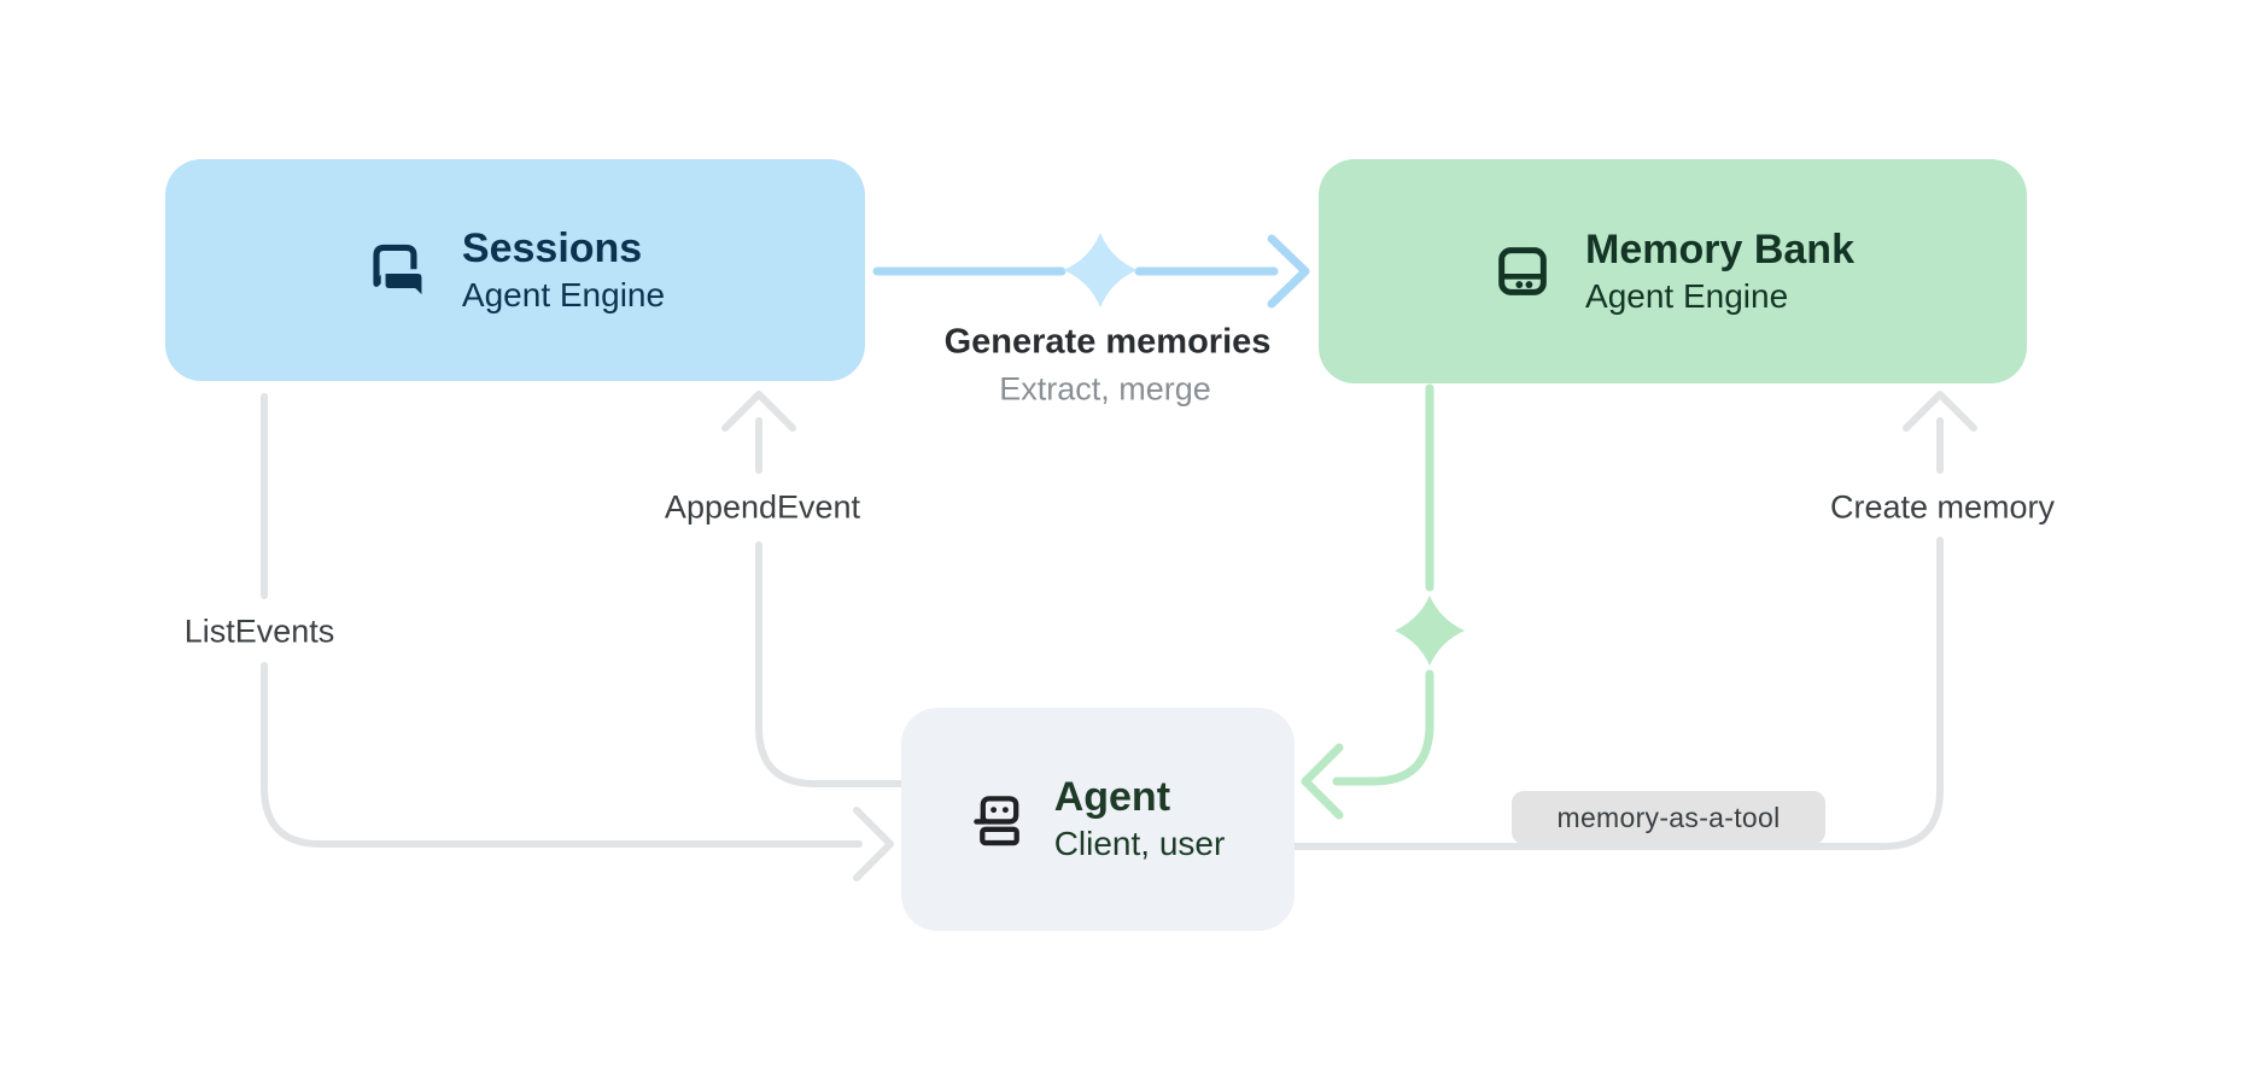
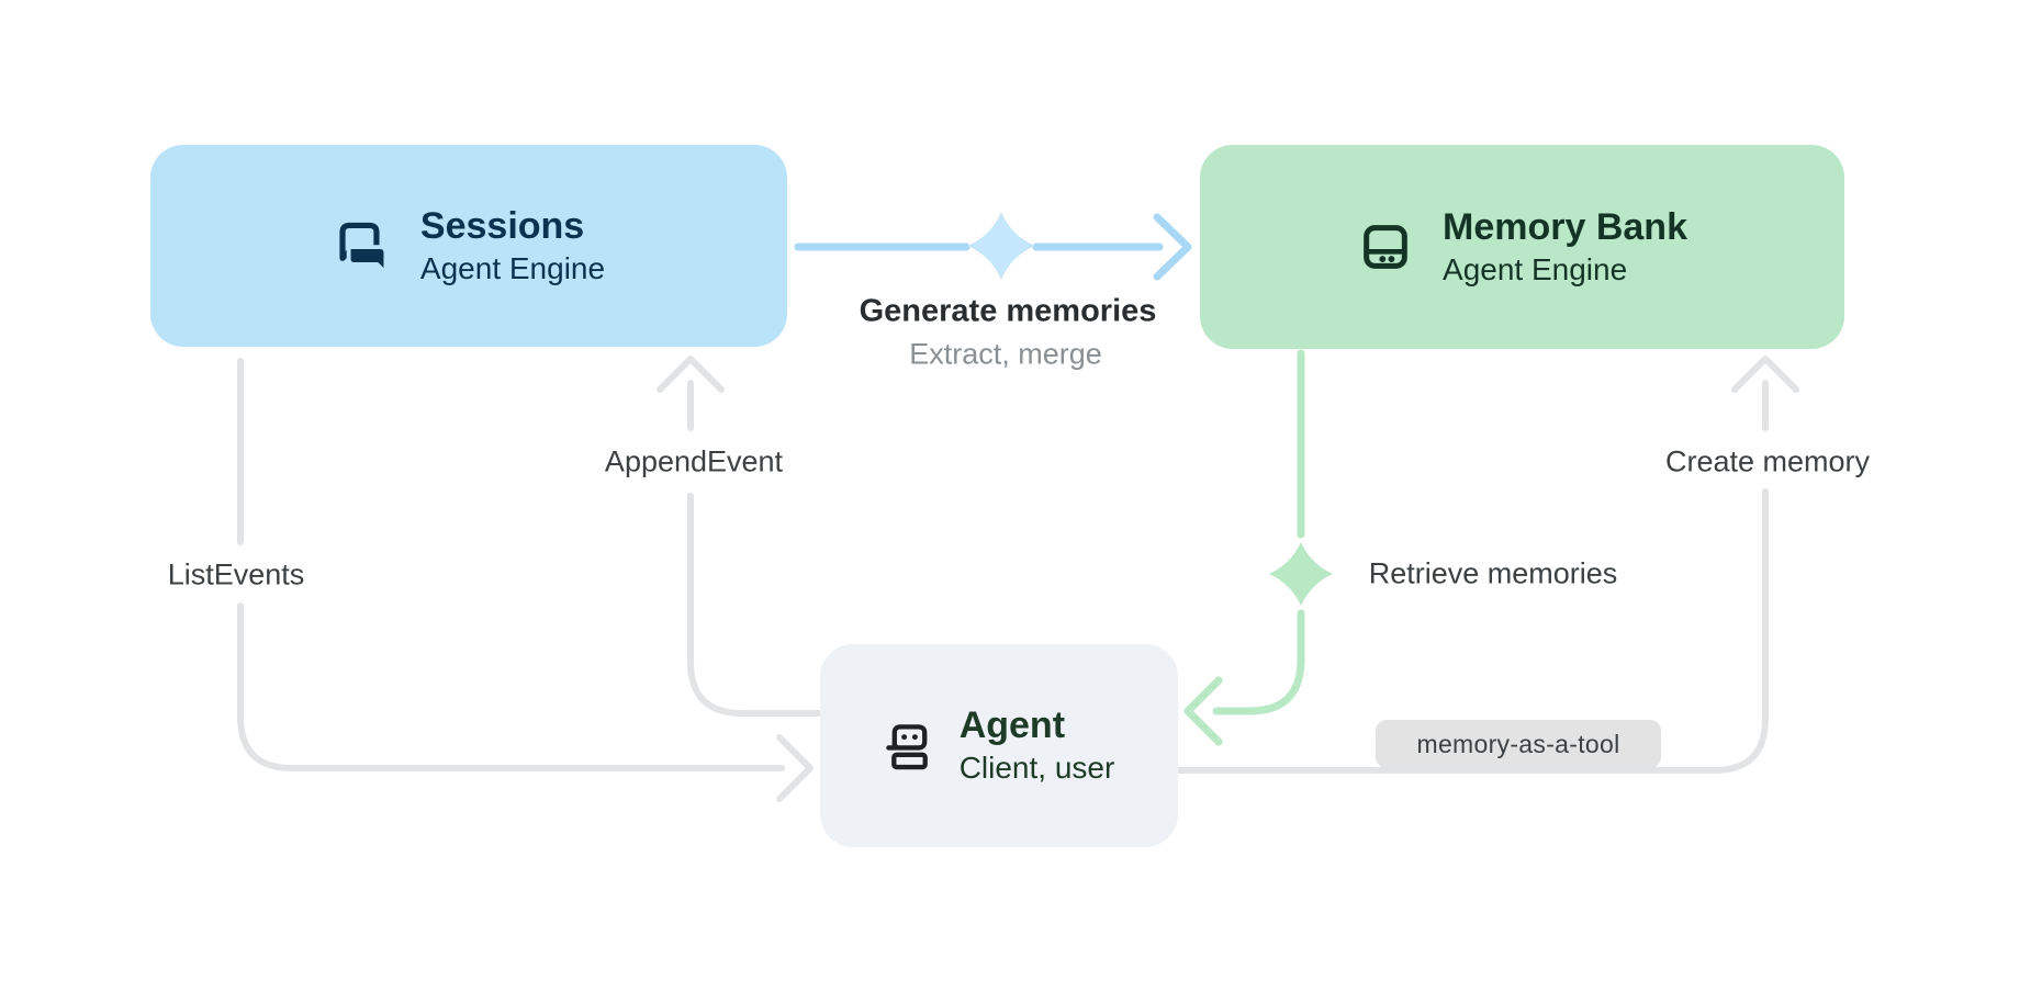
  Sessions
  Agent Engine
  Memory Bank
  Agent Engine
  Agent
  Client, user
  Generate memories
  Extract, merge
  AppendEvent
  ListEvents
+ Retrieve memories
  Create memory
  memory-as-a-tool
